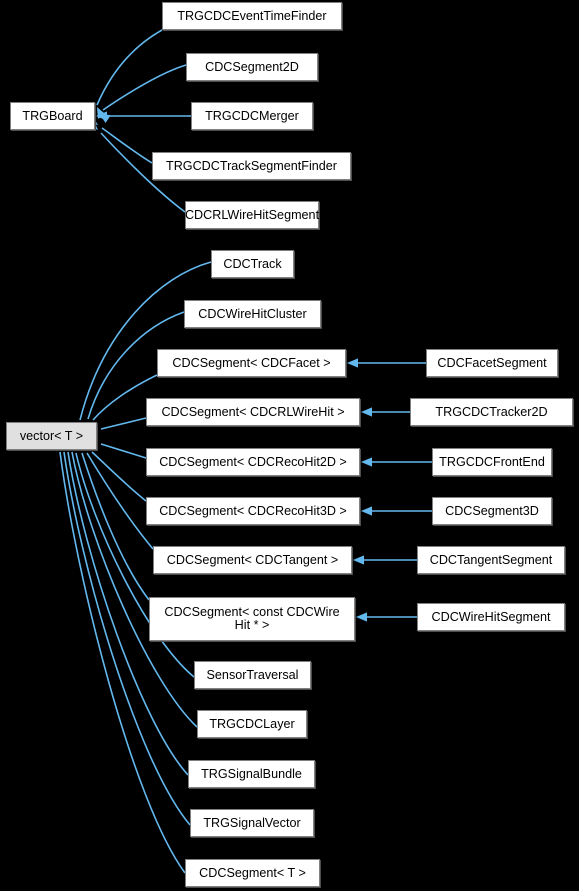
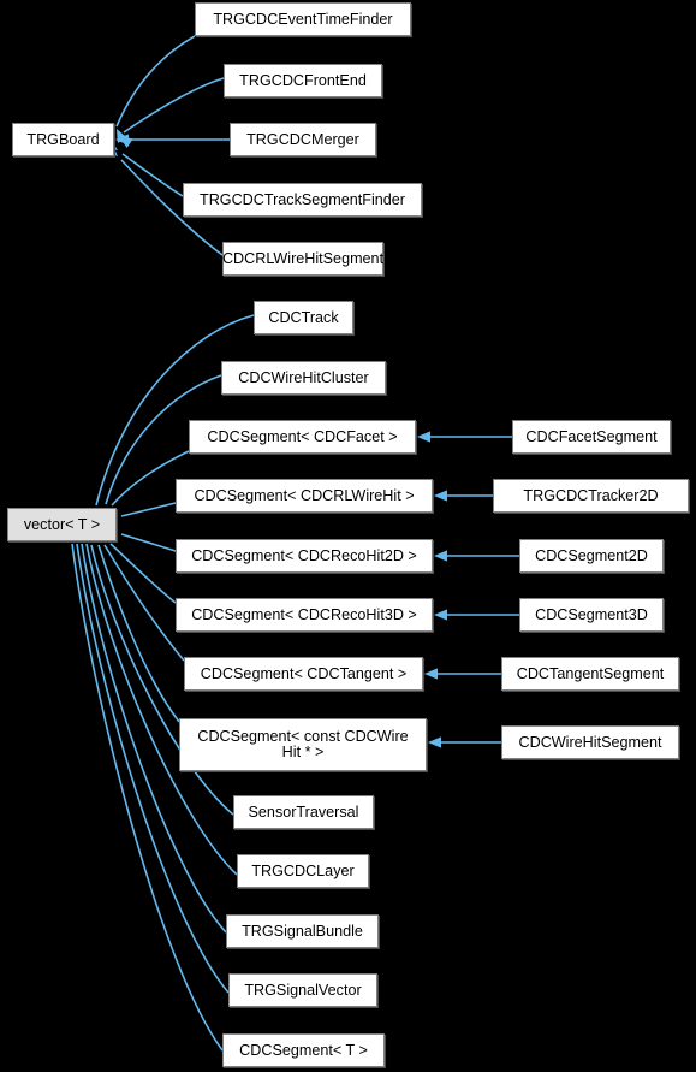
  TRGCDCEventTimeFinder
- CDCSegment2D
+ TRGCDCFrontEnd
  TRGBoard
  TRGCDCMerger
  TRGCDCTrackSegmentFinder
  CDCRLWireHitSegment
  CDCTrack
  CDCWireHitCluster
  CDCSegment< CDCFacet >
  CDCFacetSegment
  vector< T >
  CDCSegment< CDCRLWireHit >
  TRGCDCTracker2D
  CDCSegment< CDCRecoHit2D >
- TRGCDCFrontEnd
+ CDCSegment2D
  CDCSegment< CDCRecoHit3D >
  CDCSegment3D
  CDCSegment< CDCTangent >
  CDCTangentSegment
  CDCSegment< const CDCWire
  Hit * >
  CDCWireHitSegment
  SensorTraversal
  TRGCDCLayer
  TRGSignalBundle
  TRGSignalVector
  CDCSegment< T >
